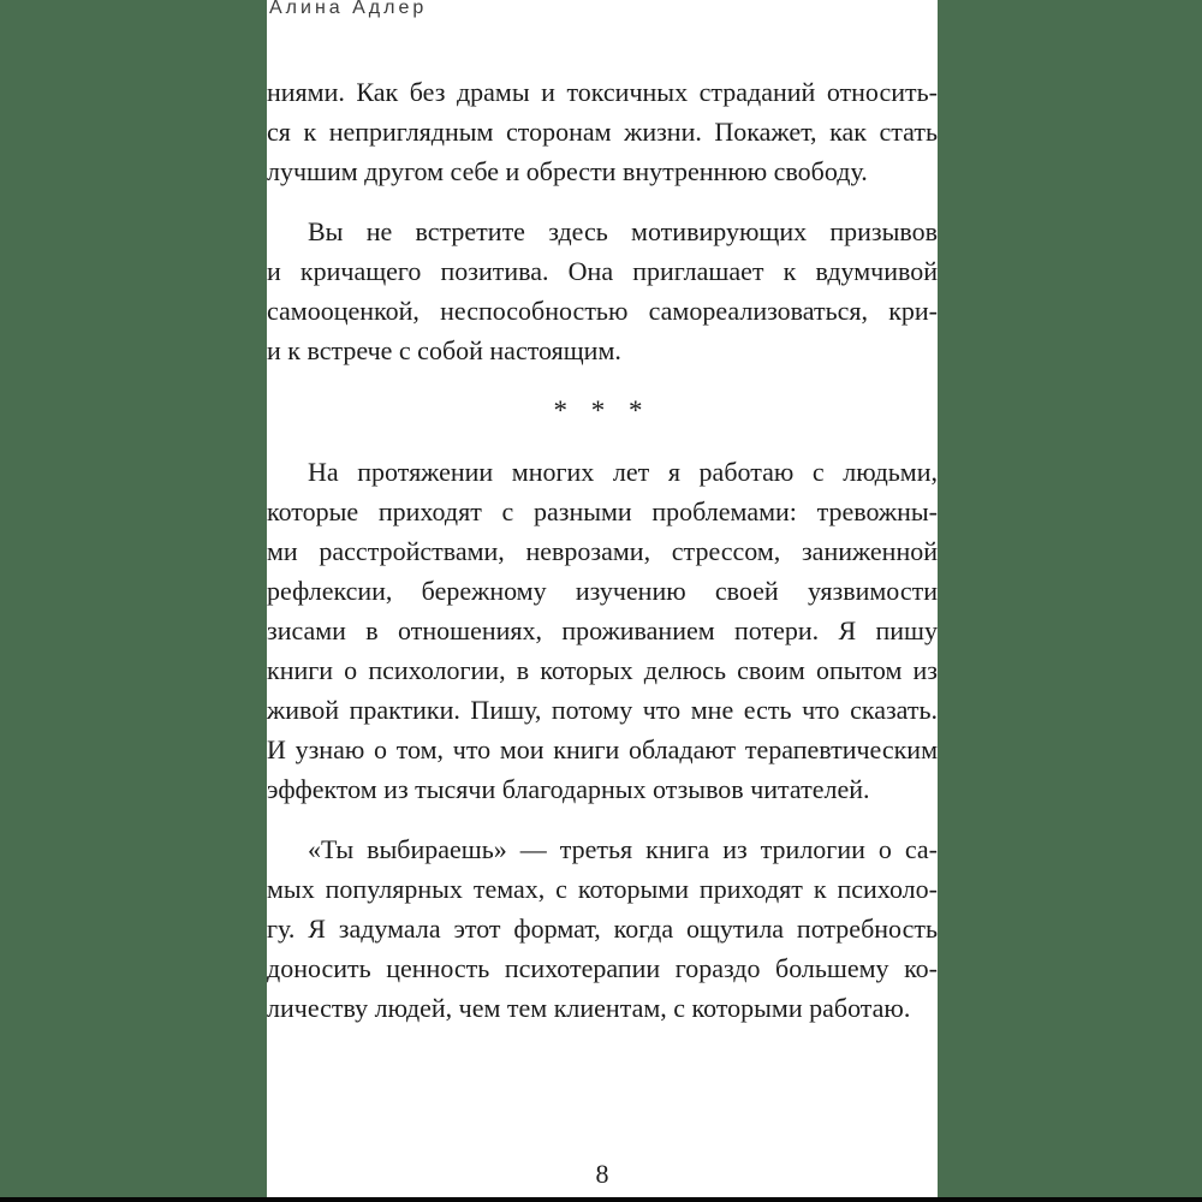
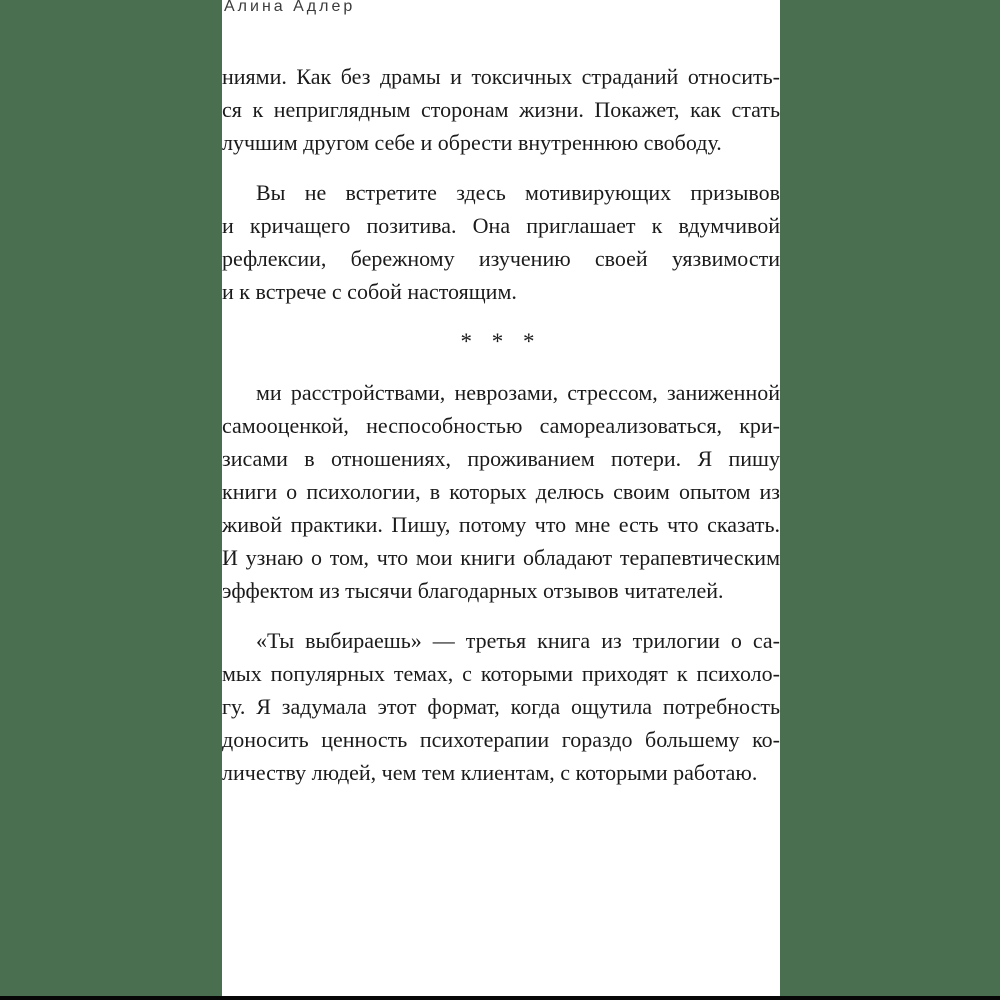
  Алина Адлер
  ниями. Как без драмы и токсичных страданий относить-
  ся к неприглядным сторонам жизни. Покажет, как стать
  лучшим другом себе и обрести внутреннюю свободу.
  Вы не встретите здесь мотивирующих призывов
  и кричащего позитива. Она приглашает к вдумчивой
- самооценкой, неспособностью самореализоваться, кри-
+ рефлексии, бережному изучению своей уязвимости
  и к встрече с собой настоящим.
  * * *
- На протяжении многих лет я работаю с людьми,
- которые приходят с разными проблемами: тревожны-
  ми расстройствами, неврозами, стрессом, заниженной
- рефлексии, бережному изучению своей уязвимости
+ самооценкой, неспособностью самореализоваться, кри-
  зисами в отношениях, проживанием потери. Я пишу
  книги о психологии, в которых делюсь своим опытом из
  живой практики. Пишу, потому что мне есть что сказать.
  И узнаю о том, что мои книги обладают терапевтическим
  эффектом из тысячи благодарных отзывов читателей.
  «Ты выбираешь» — третья книга из трилогии о са-
  мых популярных темах, с которыми приходят к психоло-
  гу. Я задумала этот формат, когда ощутила потребность
  доносить ценность психотерапии гораздо большему ко-
  личеству людей, чем тем клиентам, с которыми работаю.
- 8
